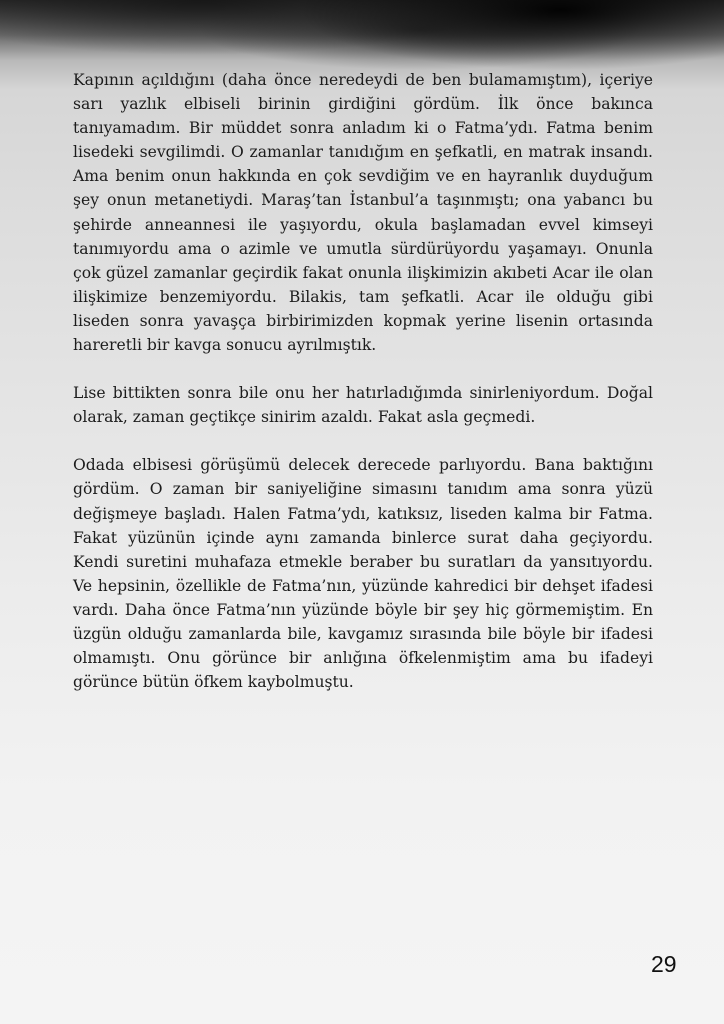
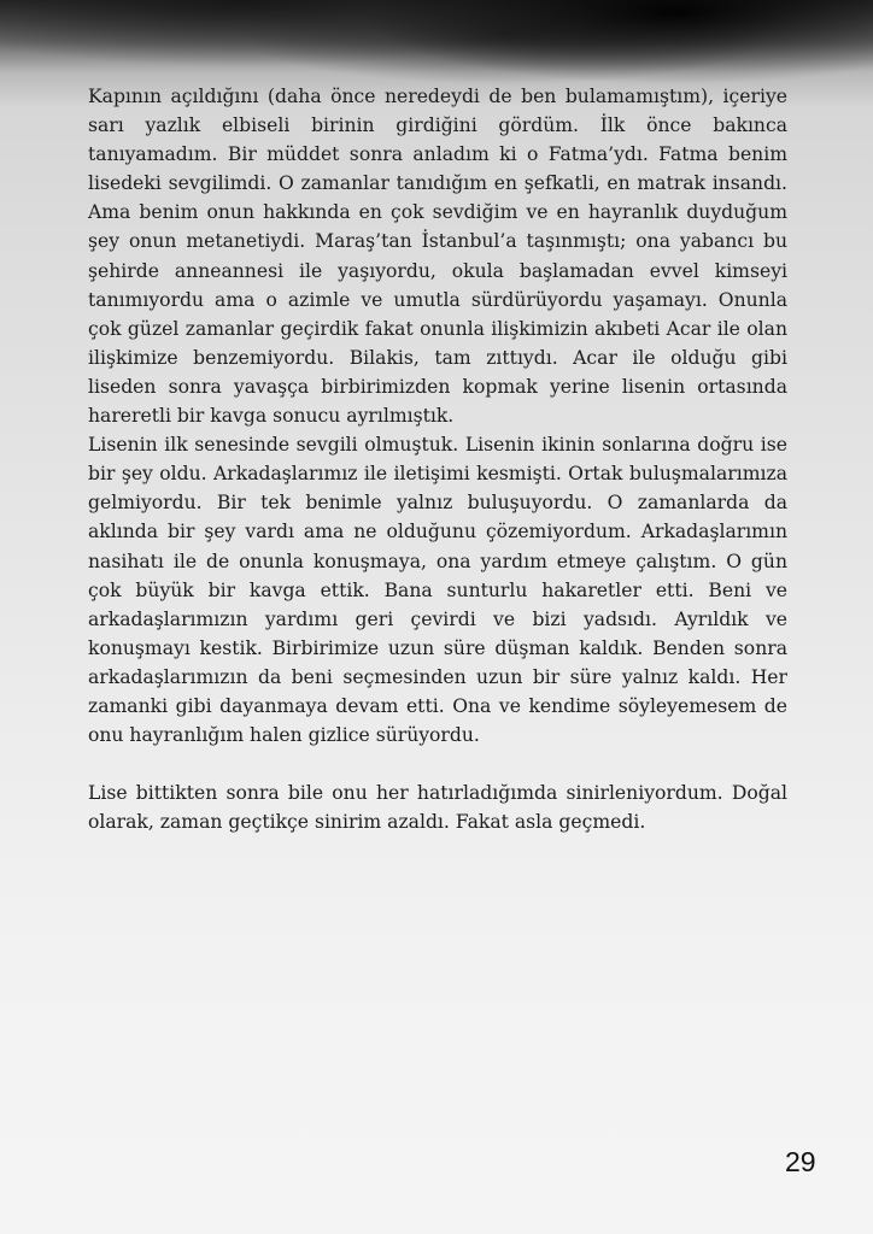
- Kapının açıldığını (daha önce neredeydi de ben bulamamıştım), içeriye sarı yazlık elbiseli birinin girdiğini gördüm. İlk önce bakınca tanıyamadım. Bir müddet sonra anladım ki o Fatma’ydı. Fatma benim lisedeki sevgilimdi. O zamanlar tanıdığım en şefkatli, en matrak insandı. Ama benim onun hakkında en çok sevdiğim ve en hayranlık duyduğum şey onun metanetiydi. Maraş’tan İstanbul’a taşınmıştı; ona yabancı bu şehirde anneannesi ile yaşıyordu, okula başlamadan evvel kimseyi tanımıyordu ama o azimle ve umutla sürdürüyordu yaşamayı. Onunla çok güzel zamanlar geçirdik fakat onunla ilişkimizin akıbeti Acar ile olan ilişkimize benzemiyordu. Bilakis, tam şefkatli. Acar ile olduğu gibi liseden sonra yavaşça birbirimizden kopmak yerine lisenin ortasında hareretli bir kavga sonucu ayrılmıştık.
+ Kapının açıldığını (daha önce neredeydi de ben bulamamıştım), içeriye sarı yazlık elbiseli birinin girdiğini gördüm. İlk önce bakınca tanıyamadım. Bir müddet sonra anladım ki o Fatma’ydı. Fatma benim lisedeki sevgilimdi. O zamanlar tanıdığım en şefkatli, en matrak insandı. Ama benim onun hakkında en çok sevdiğim ve en hayranlık duyduğum şey onun metanetiydi. Maraş’tan İstanbul’a taşınmıştı; ona yabancı bu şehirde anneannesi ile yaşıyordu, okula başlamadan evvel kimseyi tanımıyordu ama o azimle ve umutla sürdürüyordu yaşamayı. Onunla çok güzel zamanlar geçirdik fakat onunla ilişkimizin akıbeti Acar ile olan ilişkimize benzemiyordu. Bilakis, tam zıttıydı. Acar ile olduğu gibi liseden sonra yavaşça birbirimizden kopmak yerine lisenin ortasında hareretli bir kavga sonucu ayrılmıştık.
+ Lisenin ilk senesinde sevgili olmuştuk. Lisenin ikinin sonlarına doğru ise bir şey oldu. Arkadaşlarımız ile iletişimi kesmişti. Ortak buluşmalarımıza gelmiyordu. Bir tek benimle yalnız buluşuyordu. O zamanlarda da aklında bir şey vardı ama ne olduğunu çözemiyordum. Arkadaşlarımın nasihatı ile de onunla konuşmaya, ona yardım etmeye çalıştım. O gün çok büyük bir kavga ettik. Bana sunturlu hakaretler etti. Beni ve arkadaşlarımızın yardımı geri çevirdi ve bizi yadsıdı. Ayrıldık ve konuşmayı kestik. Birbirimize uzun süre düşman kaldık. Benden sonra arkadaşlarımızın da beni seçmesinden uzun bir süre yalnız kaldı. Her zamanki gibi dayanmaya devam etti. Ona ve kendime söyleyemesem de onu hayranlığım halen gizlice sürüyordu.
  Lise bittikten sonra bile onu her hatırladığımda sinirleniyordum. Doğal olarak, zaman geçtikçe sinirim azaldı. Fakat asla geçmedi.
- Odada elbisesi görüşümü delecek derecede parlıyordu. Bana baktığını gördüm. O zaman bir saniyeliğine simasını tanıdım ama sonra yüzü değişmeye başladı. Halen Fatma’ydı, katıksız, liseden kalma bir Fatma. Fakat yüzünün içinde aynı zamanda binlerce surat daha geçiyordu. Kendi suretini muhafaza etmekle beraber bu suratları da yansıtıyordu. Ve hepsinin, özellikle de Fatma’nın, yüzünde kahredici bir dehşet ifadesi vardı. Daha önce Fatma’nın yüzünde böyle bir şey hiç görmemiştim. En üzgün olduğu zamanlarda bile, kavgamız sırasında bile böyle bir ifadesi olmamıştı. Onu görünce bir anlığına öfkelenmiştim ama bu ifadeyi görünce bütün öfkem kaybolmuştu.
  29
